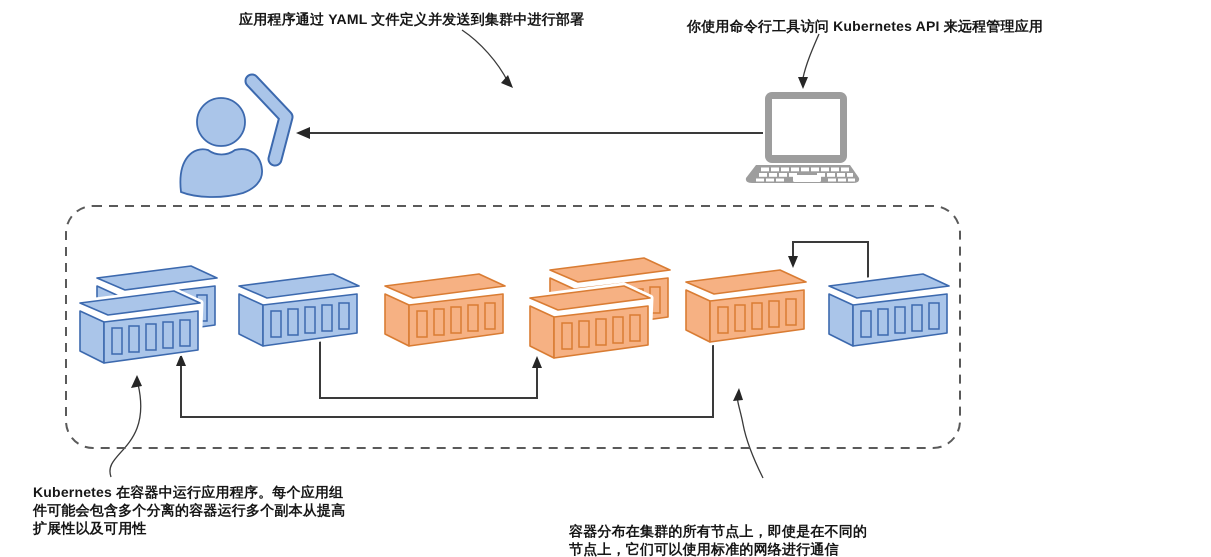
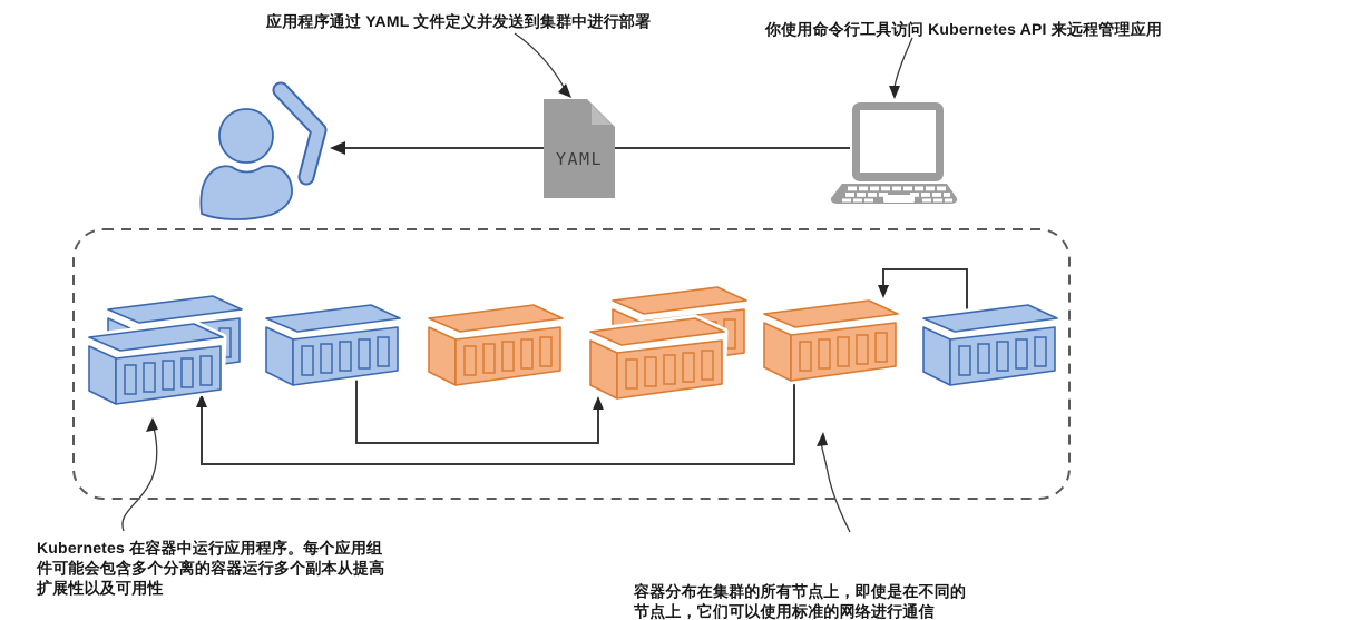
+ YAML
  应用程序通过 YAML 文件定义并发送到集群中进行部署
  你使用命令行工具访问 Kubernetes API 来远程管理应用
  Kubernetes 在容器中运行应用程序。每个应用组件可能会包含多个分离的容器运行多个副本从提高扩展性以及可用性
  容器分布在集群的所有节点上，即使是在不同的节点上，它们可以使用标准的网络进行通信
